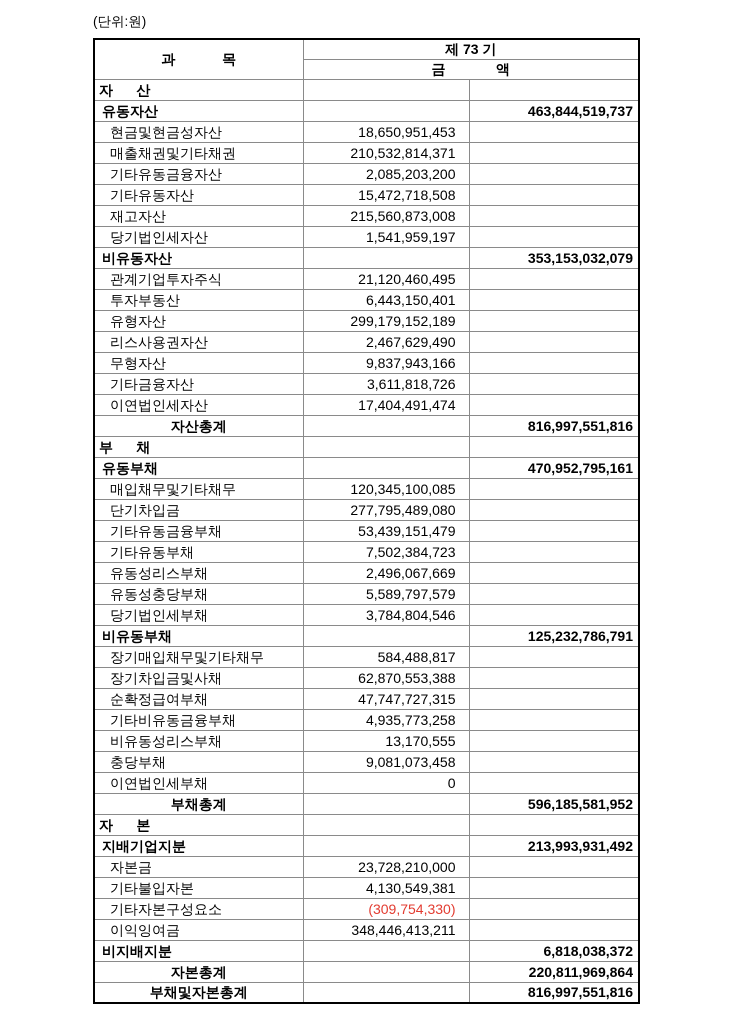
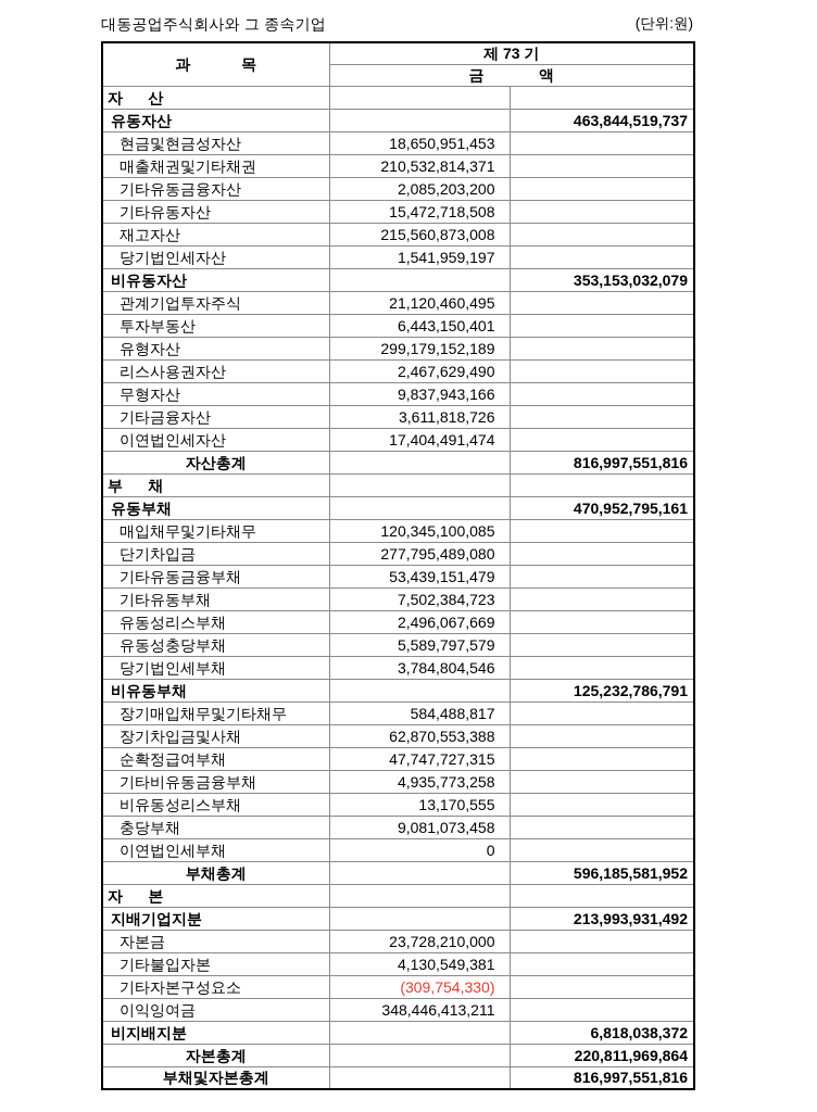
+ 대동공업주식회사와 그 종속기업
  (단위:원)
  과 목	제 73 기
  금 액
  자 산
  유동자산		463,844,519,737
  현금및현금성자산	18,650,951,453
  매출채권및기타채권	210,532,814,371
  기타유동금융자산	2,085,203,200
  기타유동자산	15,472,718,508
  재고자산	215,560,873,008
  당기법인세자산	1,541,959,197
  비유동자산		353,153,032,079
  관계기업투자주식	21,120,460,495
  투자부동산	6,443,150,401
  유형자산	299,179,152,189
  리스사용권자산	2,467,629,490
  무형자산	9,837,943,166
  기타금융자산	3,611,818,726
  이연법인세자산	17,404,491,474
  자산총계		816,997,551,816
  부 채
  유동부채		470,952,795,161
  매입채무및기타채무	120,345,100,085
  단기차입금	277,795,489,080
  기타유동금융부채	53,439,151,479
  기타유동부채	7,502,384,723
  유동성리스부채	2,496,067,669
  유동성충당부채	5,589,797,579
  당기법인세부채	3,784,804,546
  비유동부채		125,232,786,791
  장기매입채무및기타채무	584,488,817
  장기차입금및사채	62,870,553,388
  순확정급여부채	47,747,727,315
  기타비유동금융부채	4,935,773,258
  비유동성리스부채	13,170,555
  충당부채	9,081,073,458
  이연법인세부채	0
  부채총계		596,185,581,952
  자 본
  지배기업지분		213,993,931,492
  자본금	23,728,210,000
  기타불입자본	4,130,549,381
  기타자본구성요소	(309,754,330)
  이익잉여금	348,446,413,211
  비지배지분		6,818,038,372
  자본총계		220,811,969,864
  부채및자본총계		816,997,551,816
